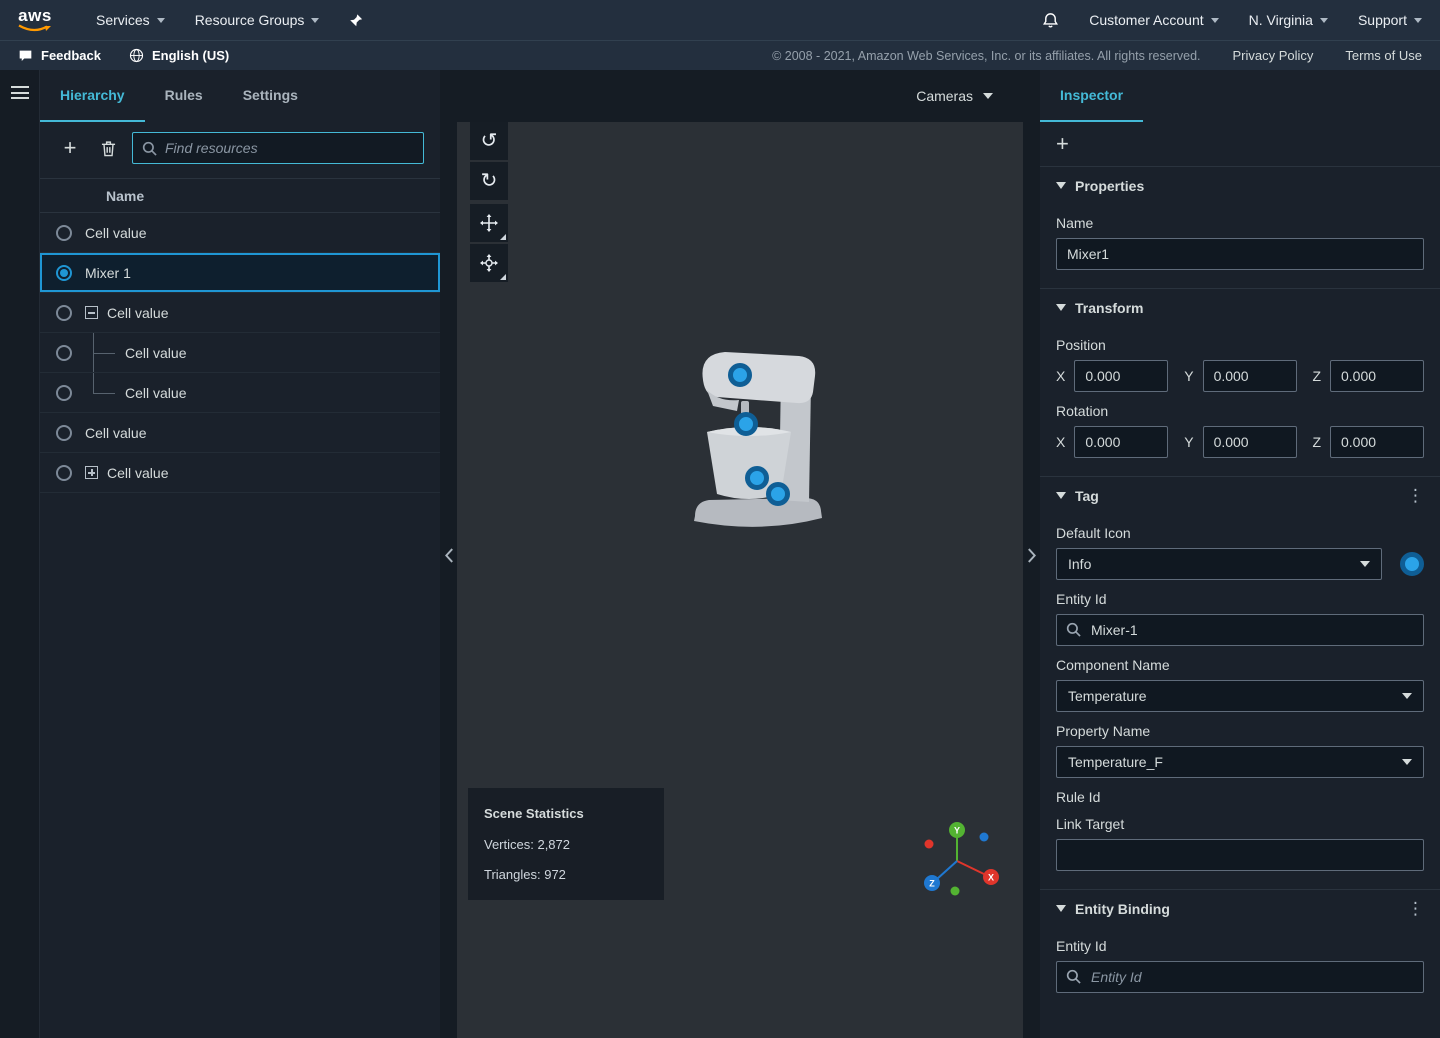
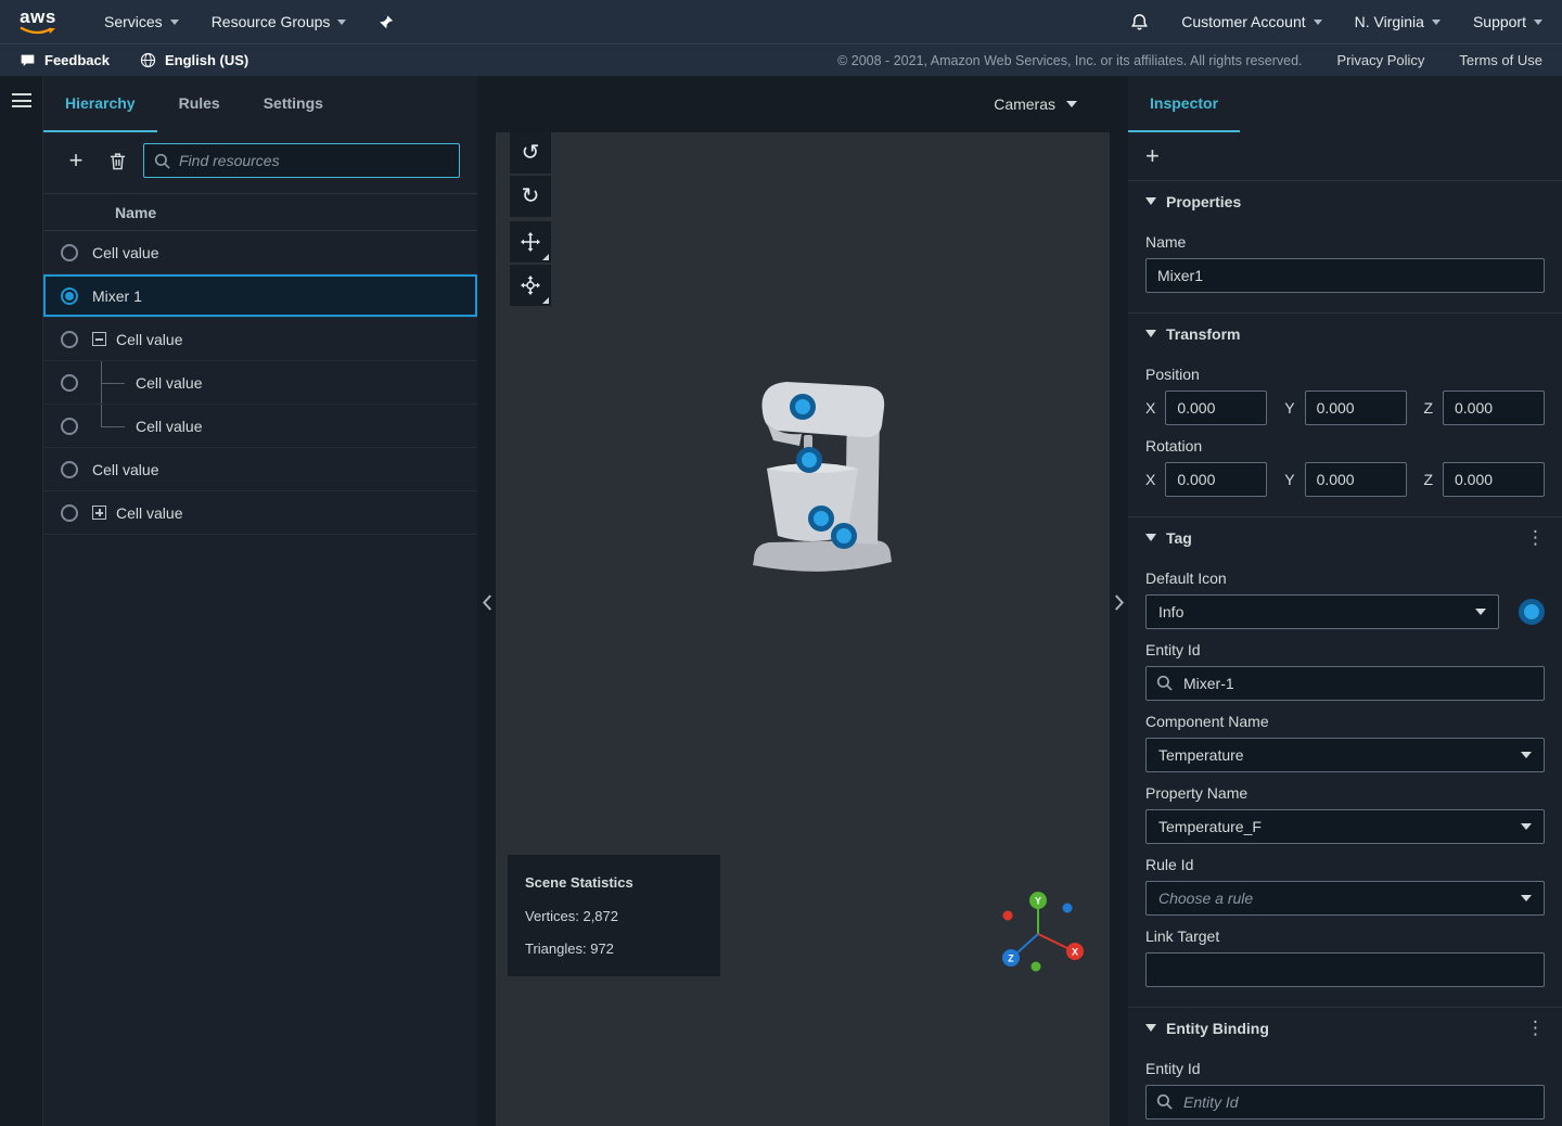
  aws
  Services
  Resource Groups
  Customer Account
  N. Virginia
  Support
  Feedback
  English (US)
  © 2008 - 2021, Amazon Web Services, Inc. or its affiliates. All rights reserved.
  Privacy Policy
  Terms of Use
  Hierarchy
  Rules
  Settings
  +
  Find resources
  Name
  Cell value
  Mixer 1
  Cell value
  Cell value
  Cell value
  Cell value
  Cell value
  Cameras
  ↺
  ↻
  Scene Statistics
  Vertices: 2,872
  Triangles: 972
  Y
  X
  Z
  Inspector
  +
  Properties
  Name
  Mixer1
  Transform
  Position
  X
  0.000
  Y
  0.000
  Z
  0.000
  Rotation
  X
  0.000
  Y
  0.000
  Z
  0.000
  Tag
  ⋮
  Default Icon
  Info
  Entity Id
  Mixer-1
  Component Name
  Temperature
  Property Name
  Temperature_F
  Rule Id
+ Choose a rule
  Link Target
  Entity Binding
  ⋮
  Entity Id
  Entity Id
